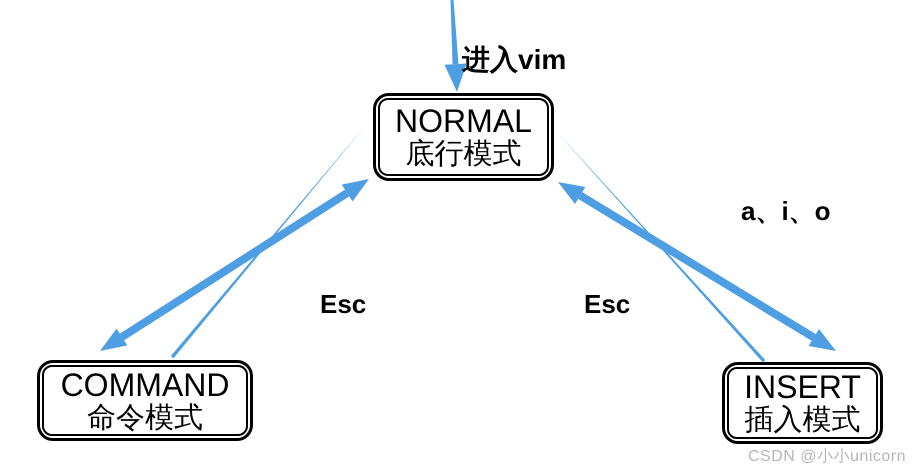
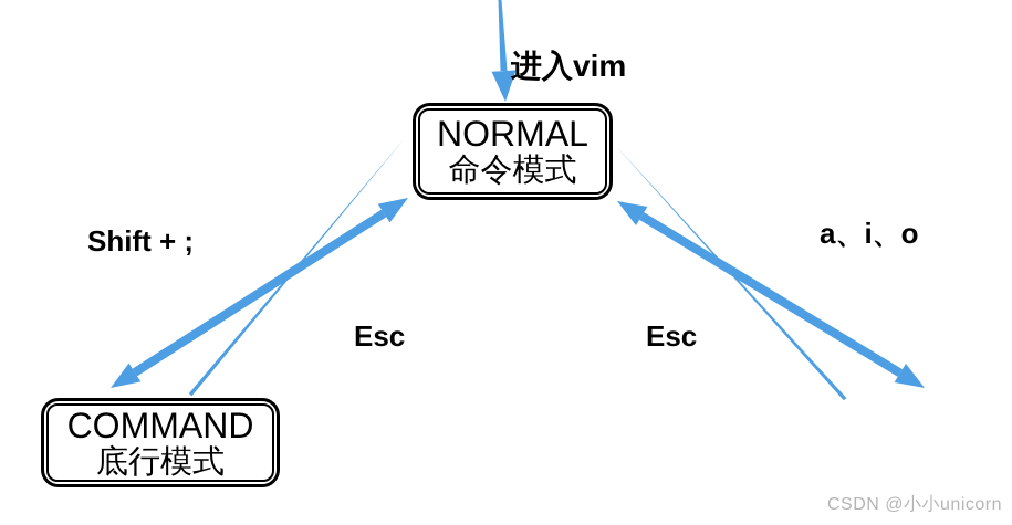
  NORMAL
- 底行模式
+ 命令模式
  COMMAND
- 命令模式
+ 底行模式
- INSERT
- 插入模式
  进入vim
+ Shift + ;
  Esc
  Esc
  a、i、o
  CSDN @小小unicorn
